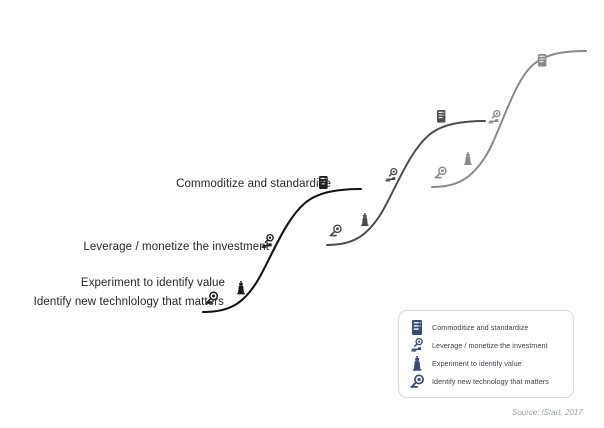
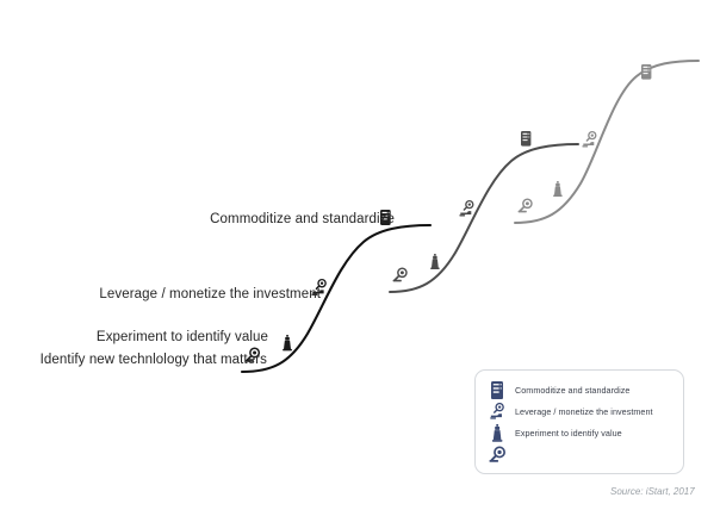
  Identify new technlology that matters
  Experiment to identify value
  Leverage / monetize the investment
  Commoditize and standardize
  Commoditize and standardize
  Leverage / monetize the investment
  Experiment to identify value
- Identify new technology that matters
  Source: iStart, 2017
